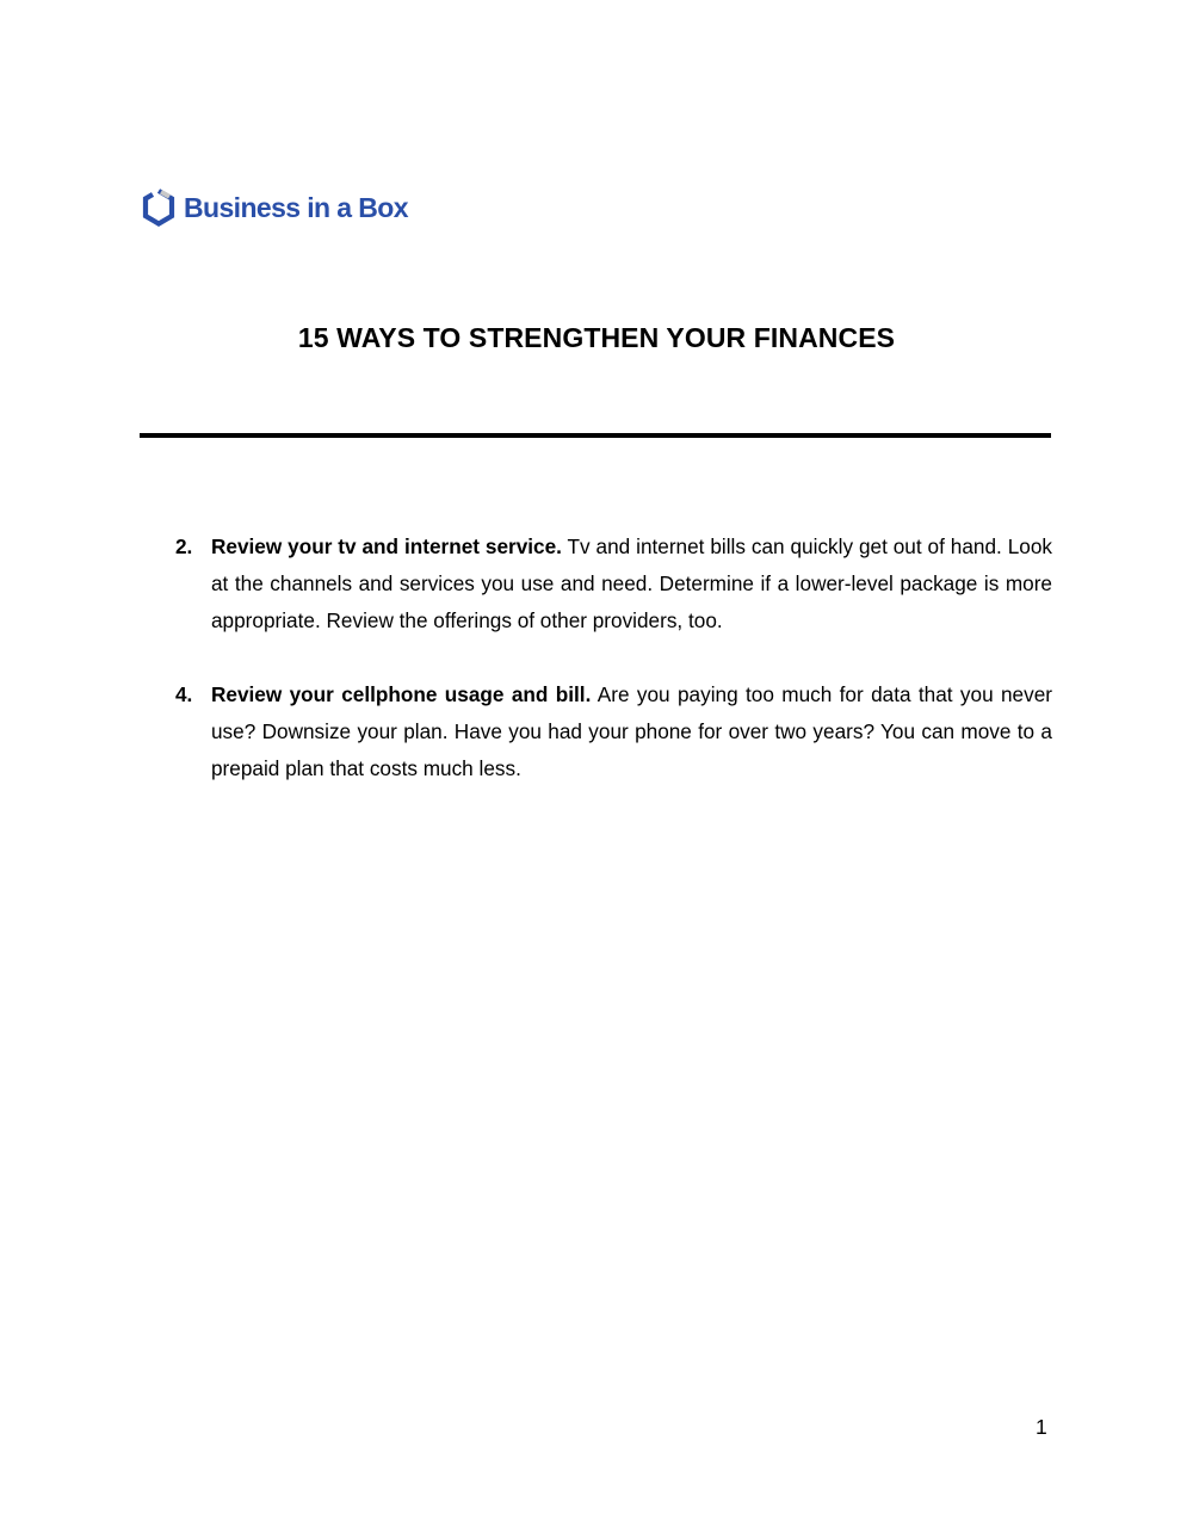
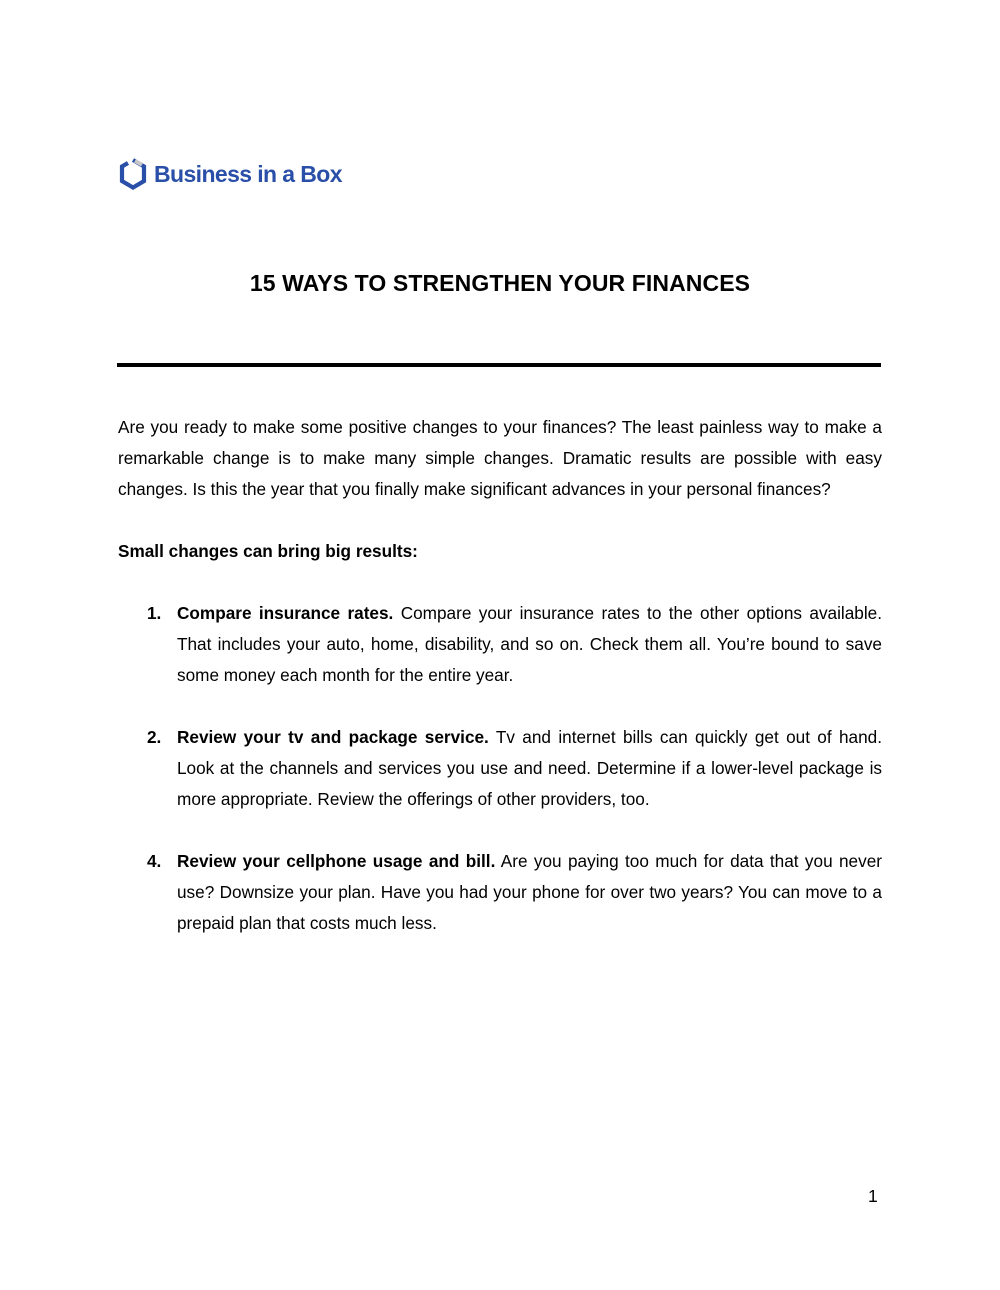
  Business in a Box
  15 WAYS TO STRENGTHEN YOUR FINANCES
+ Are you ready to make some positive changes to your finances? The least painless way to make a remarkable change is to make many simple changes. Dramatic results are possible with easy changes. Is this the year that you finally make significant advances in your personal finances?
+ Small changes can bring big results:
+ 1.
+ Compare insurance rates. Compare your insurance rates to the other options available. That includes your auto, home, disability, and so on. Check them all. You’re bound to save some money each month for the entire year.
  2.
- Review your tv and internet service. Tv and internet bills can quickly get out of hand. Look at the channels and services you use and need. Determine if a lower-level package is more appropriate. Review the offerings of other providers, too.
+ Review your tv and package service. Tv and internet bills can quickly get out of hand. Look at the channels and services you use and need. Determine if a lower-level package is more appropriate. Review the offerings of other providers, too.
  4.
  Review your cellphone usage and bill. Are you paying too much for data that you never use? Downsize your plan. Have you had your phone for over two years? You can move to a prepaid plan that costs much less.
  1
